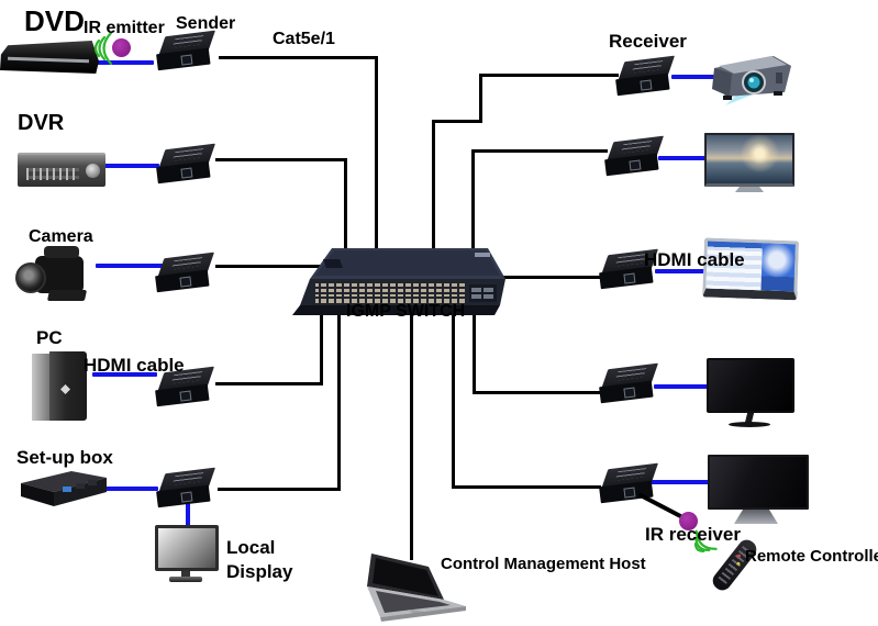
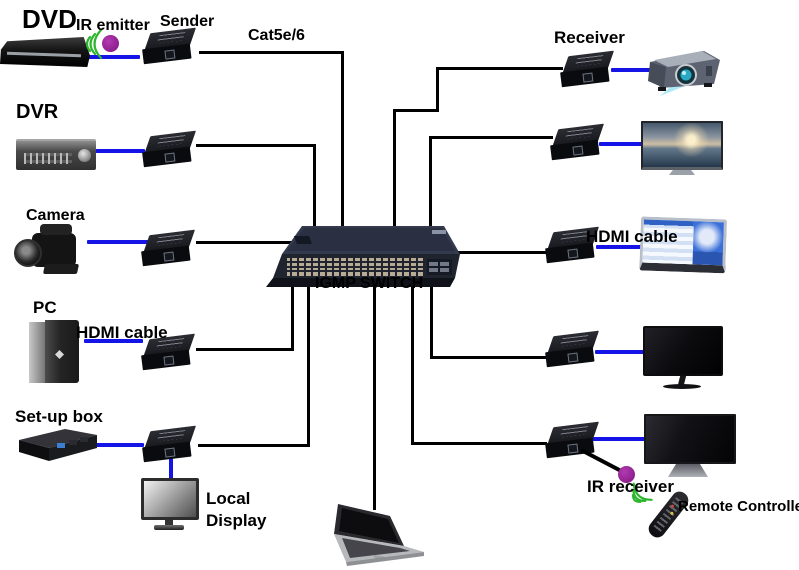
  DVD
  IR emitter
  Sender
- Cat5e/1
+ Cat5e/6
  Receiver
  DVR
  Camera
  PC
  HDMI cable
  Set-up box
  Local
  Display
  IGMP SWITCH
- Control Management Host
  HDMI cable
  IR receiver
  Remote Controll
